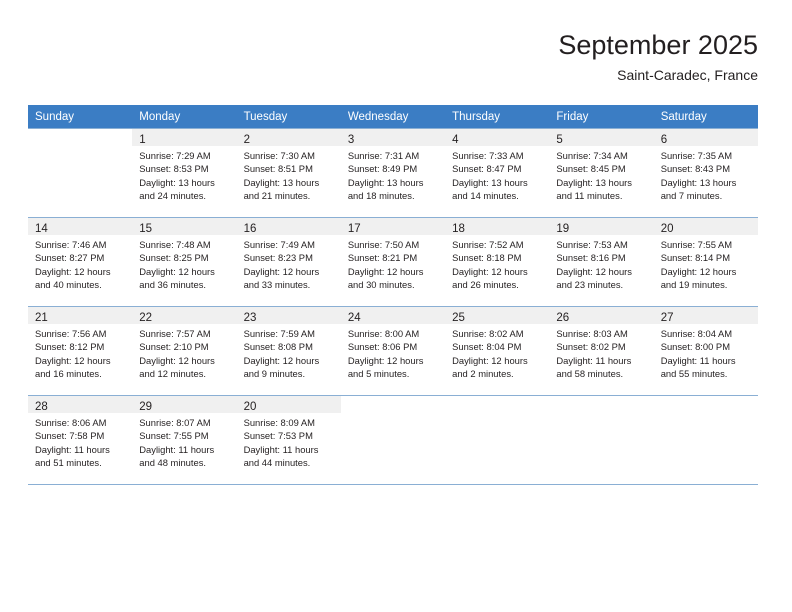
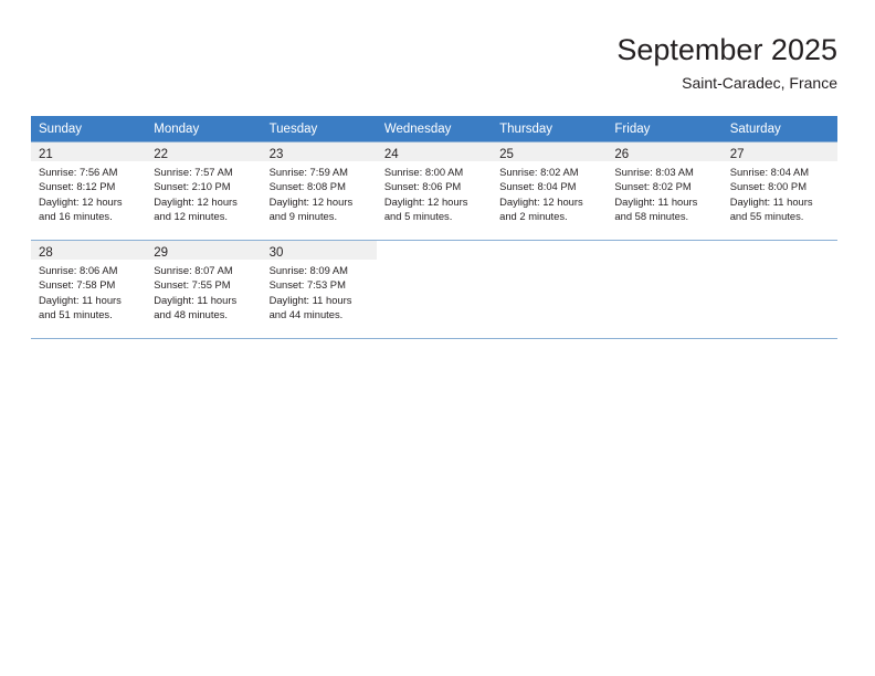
  September 2025
  Saint-Caradec, France
  Sunday	Monday	Tuesday	Wednesday	Thursday	Friday	Saturday
- 	1Sunrise: 7:29 AMSunset: 8:53 PMDaylight: 13 hoursand 24 minutes.	2Sunrise: 7:30 AMSunset: 8:51 PMDaylight: 13 hoursand 21 minutes.	3Sunrise: 7:31 AMSunset: 8:49 PMDaylight: 13 hoursand 18 minutes.	4Sunrise: 7:33 AMSunset: 8:47 PMDaylight: 13 hoursand 14 minutes.	5Sunrise: 7:34 AMSunset: 8:45 PMDaylight: 13 hoursand 11 minutes.	6Sunrise: 7:35 AMSunset: 8:43 PMDaylight: 13 hoursand 7 minutes.
- 14Sunrise: 7:46 AMSunset: 8:27 PMDaylight: 12 hoursand 40 minutes.	15Sunrise: 7:48 AMSunset: 8:25 PMDaylight: 12 hoursand 36 minutes.	16Sunrise: 7:49 AMSunset: 8:23 PMDaylight: 12 hoursand 33 minutes.	17Sunrise: 7:50 AMSunset: 8:21 PMDaylight: 12 hoursand 30 minutes.	18Sunrise: 7:52 AMSunset: 8:18 PMDaylight: 12 hoursand 26 minutes.	19Sunrise: 7:53 AMSunset: 8:16 PMDaylight: 12 hoursand 23 minutes.	20Sunrise: 7:55 AMSunset: 8:14 PMDaylight: 12 hoursand 19 minutes.
  21Sunrise: 7:56 AMSunset: 8:12 PMDaylight: 12 hoursand 16 minutes.	22Sunrise: 7:57 AMSunset: 2:10 PMDaylight: 12 hoursand 12 minutes.	23Sunrise: 7:59 AMSunset: 8:08 PMDaylight: 12 hoursand 9 minutes.	24Sunrise: 8:00 AMSunset: 8:06 PMDaylight: 12 hoursand 5 minutes.	25Sunrise: 8:02 AMSunset: 8:04 PMDaylight: 12 hoursand 2 minutes.	26Sunrise: 8:03 AMSunset: 8:02 PMDaylight: 11 hoursand 58 minutes.	27Sunrise: 8:04 AMSunset: 8:00 PMDaylight: 11 hoursand 55 minutes.
- 28Sunrise: 8:06 AMSunset: 7:58 PMDaylight: 11 hoursand 51 minutes.	29Sunrise: 8:07 AMSunset: 7:55 PMDaylight: 11 hoursand 48 minutes.	20Sunrise: 8:09 AMSunset: 7:53 PMDaylight: 11 hoursand 44 minutes.
+ 28Sunrise: 8:06 AMSunset: 7:58 PMDaylight: 11 hoursand 51 minutes.	29Sunrise: 8:07 AMSunset: 7:55 PMDaylight: 11 hoursand 48 minutes.	30Sunrise: 8:09 AMSunset: 7:53 PMDaylight: 11 hoursand 44 minutes.
